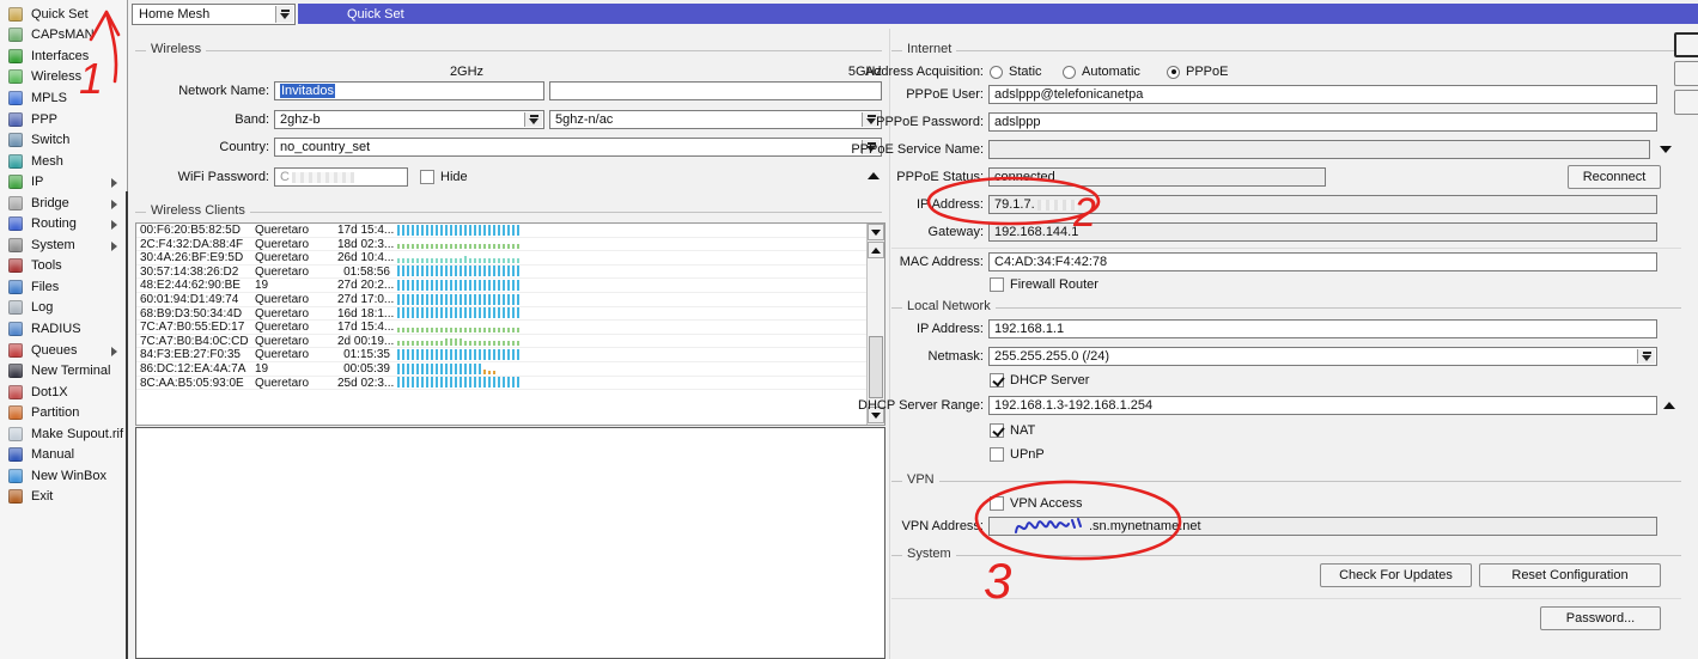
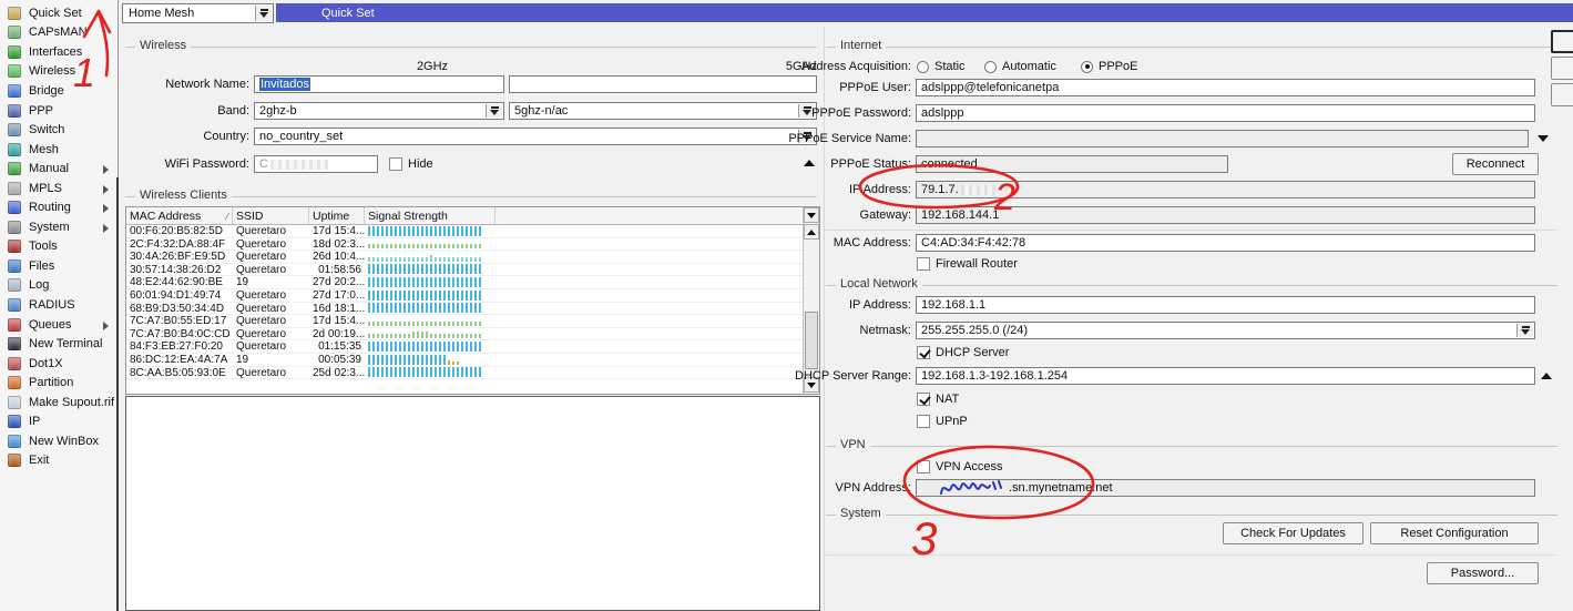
  Quick Set
  CAPsMAN
  Interfaces
  Wireless
- MPLS
+ Bridge
  PPP
  Switch
  Mesh
- IP
+ Manual
- Bridge
+ MPLS
  Routing
  System
  Tools
  Files
  Log
  RADIUS
  Queues
  New Terminal
  Dot1X
  Partition
  Make Supout.rif
- Manual
+ IP
  New WinBox
  Exit
  Home Mesh
  Quick Set
  Wireless
  2GHz
  5GHz
  Network Name:
  Invitados
  Band:
  2ghz-b
  5ghz-n/ac
  Country:
  no_country_set
  WiFi Password:
  C
  Hide
  Wireless Clients
+ MAC Address
+ ∕
+ SSID
+ Uptime
+ Signal Strength
  00:F6:20:B5:82:5D
  Queretaro
  17d 15:4...
  2C:F4:32:DA:88:4F
  Queretaro
  18d 02:3...
  30:4A:26:BF:E9:5D
  Queretaro
  26d 10:4...
  30:57:14:38:26:D2
  Queretaro
  01:58:56
  48:E2:44:62:90:BE
  19
  27d 20:2...
  60:01:94:D1:49:74
  Queretaro
  27d 17:0...
  68:B9:D3:50:34:4D
  Queretaro
  16d 18:1...
  7C:A7:B0:55:ED:17
  Queretaro
  17d 15:4...
  7C:A7:B0:B4:0C:CD
  Queretaro
  2d 00:19...
- 84:F3:EB:27:F0:35
+ 84:F3:EB:27:F0:20
  Queretaro
  01:15:35
  86:DC:12:EA:4A:7A
  19
  00:05:39
  8C:AA:B5:05:93:0E
  Queretaro
  25d 02:3...
  Internet
  Address Acquisition:
  Static
  Automatic
  PPPoE
  PPPoE User:
  adslppp@telefonicanetpa
  PPPoE Password:
  adslppp
  PPPoE Service Name:
  PPPoE Status:
  Reconnect
  IP Address:
  79.1.7.
  Gateway:
  192.168.144.1
  MAC Address:
  C4:AD:34:F4:42:78
  Firewall Router
  Local Network
  IP Address:
  192.168.1.1
  Netmask:
  255.255.255.0 (/24)
  DHCP Server
  DHCP Server Range:
  192.168.1.3-192.168.1.254
  NAT
  UPnP
  VPN
  VPN Access
  VPN Addres:
  .sn.mynetnamenet
  System
  Check For Updates
  Reset Configuration
  Password...
  1
  2
  3
